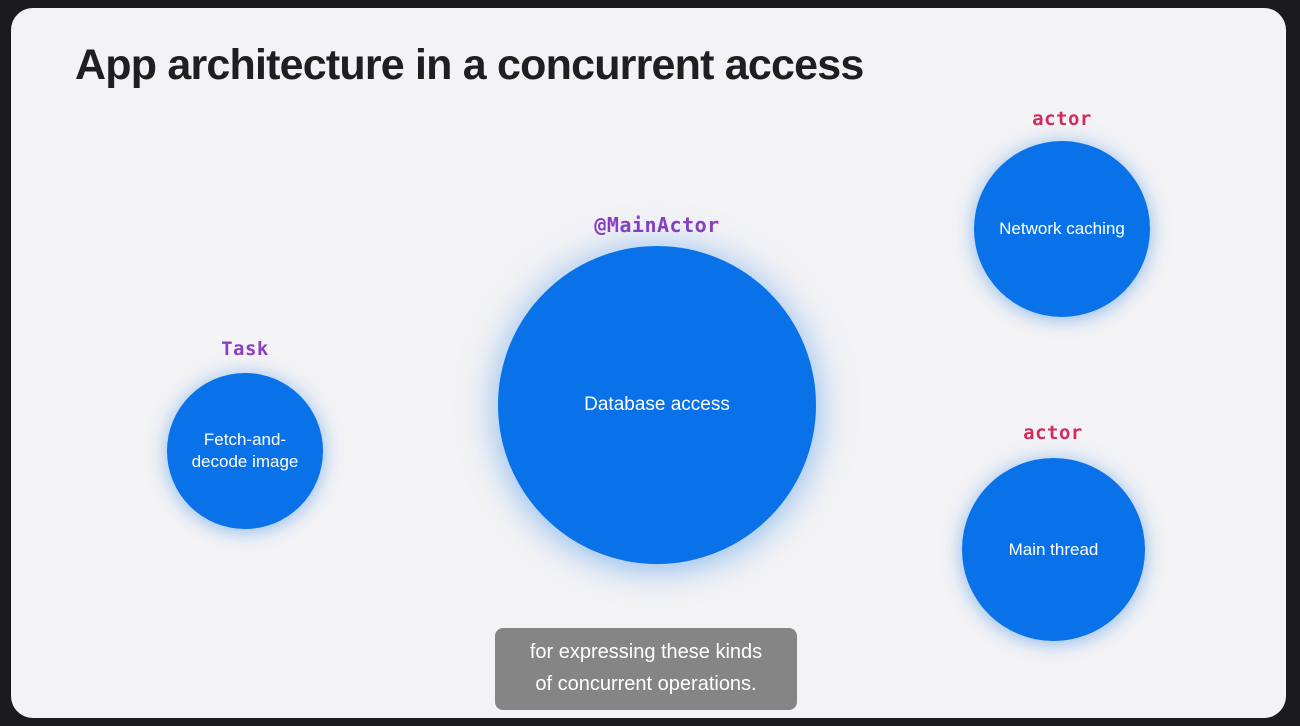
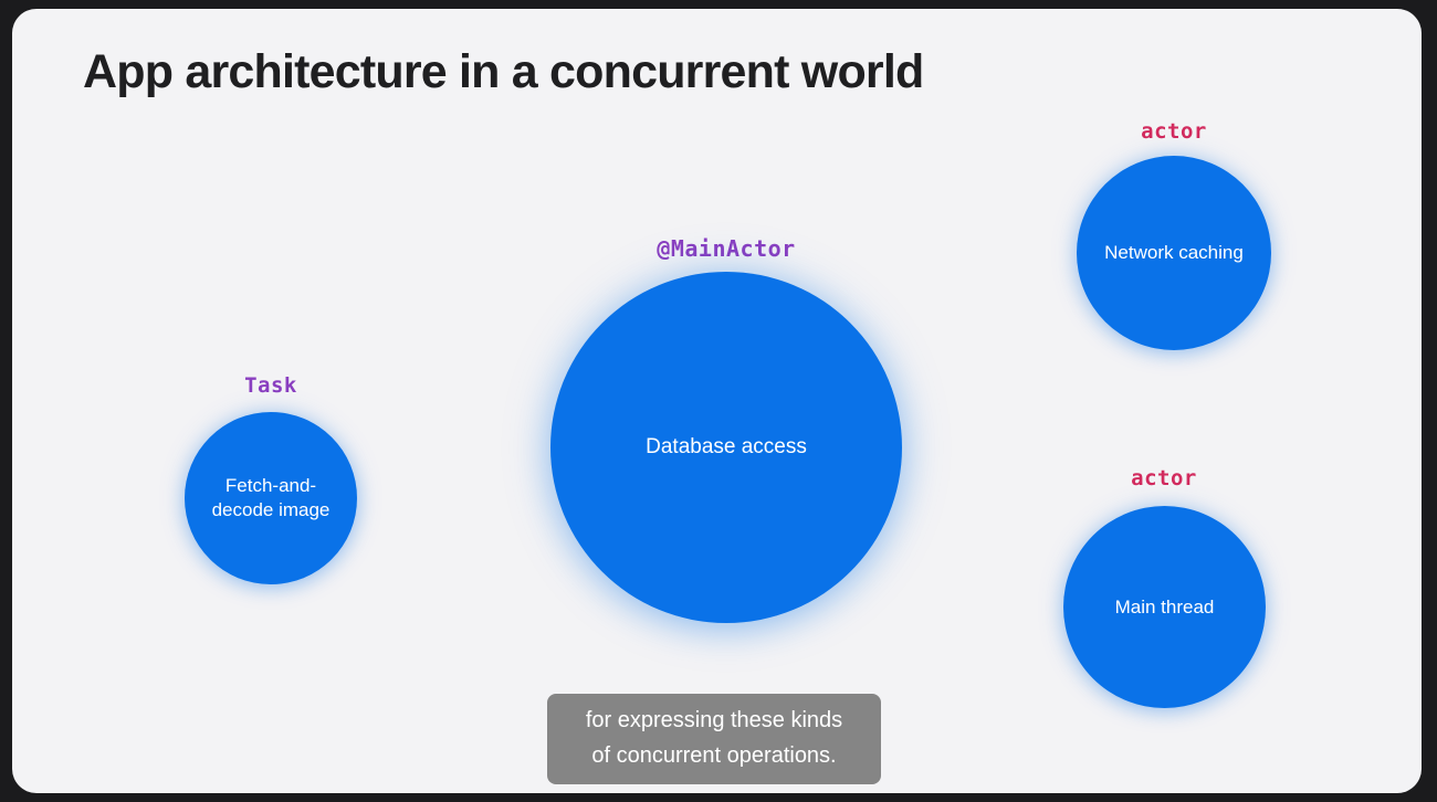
- App architecture in a concurrent access
+ App architecture in a concurrent world
  Task
  Fetch-and-
  decode image
  @MainActor
  Database access
  actor
  Network caching
  actor
  Main thread
  for expressing these kinds
  of concurrent operations.
